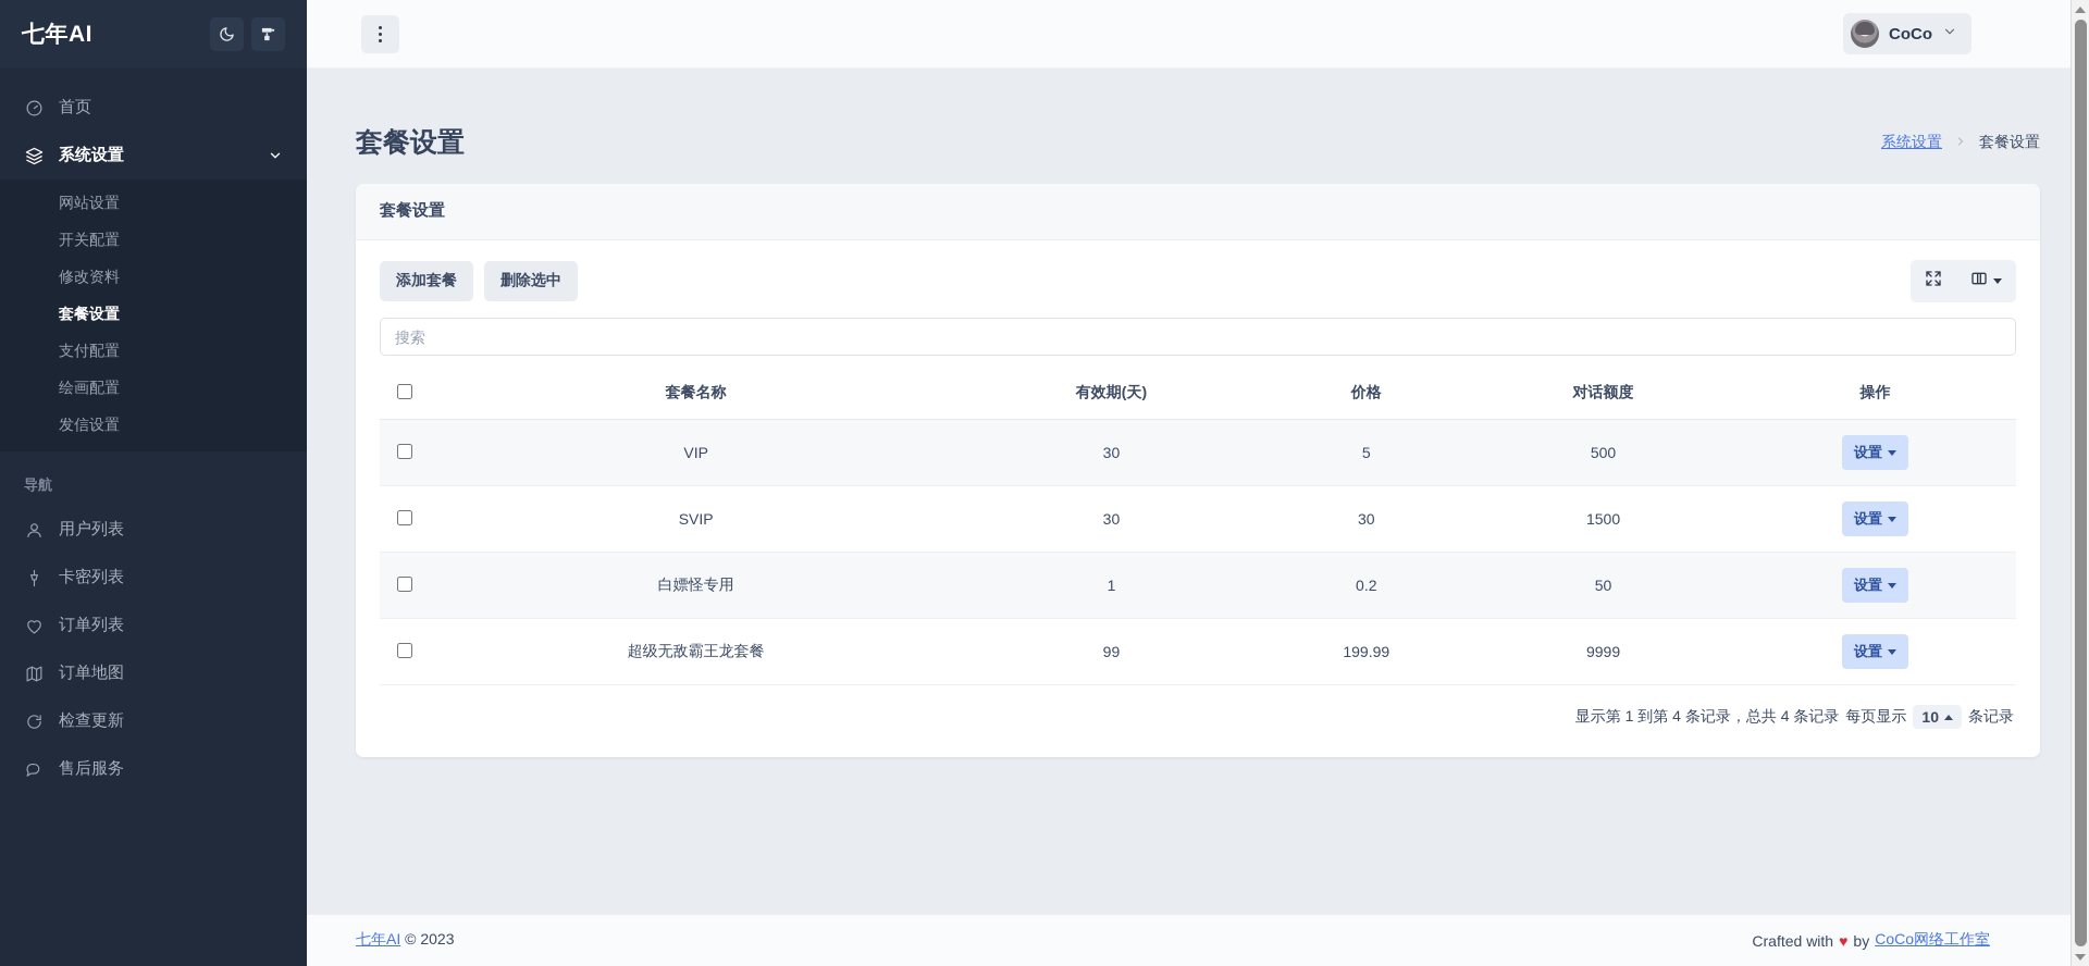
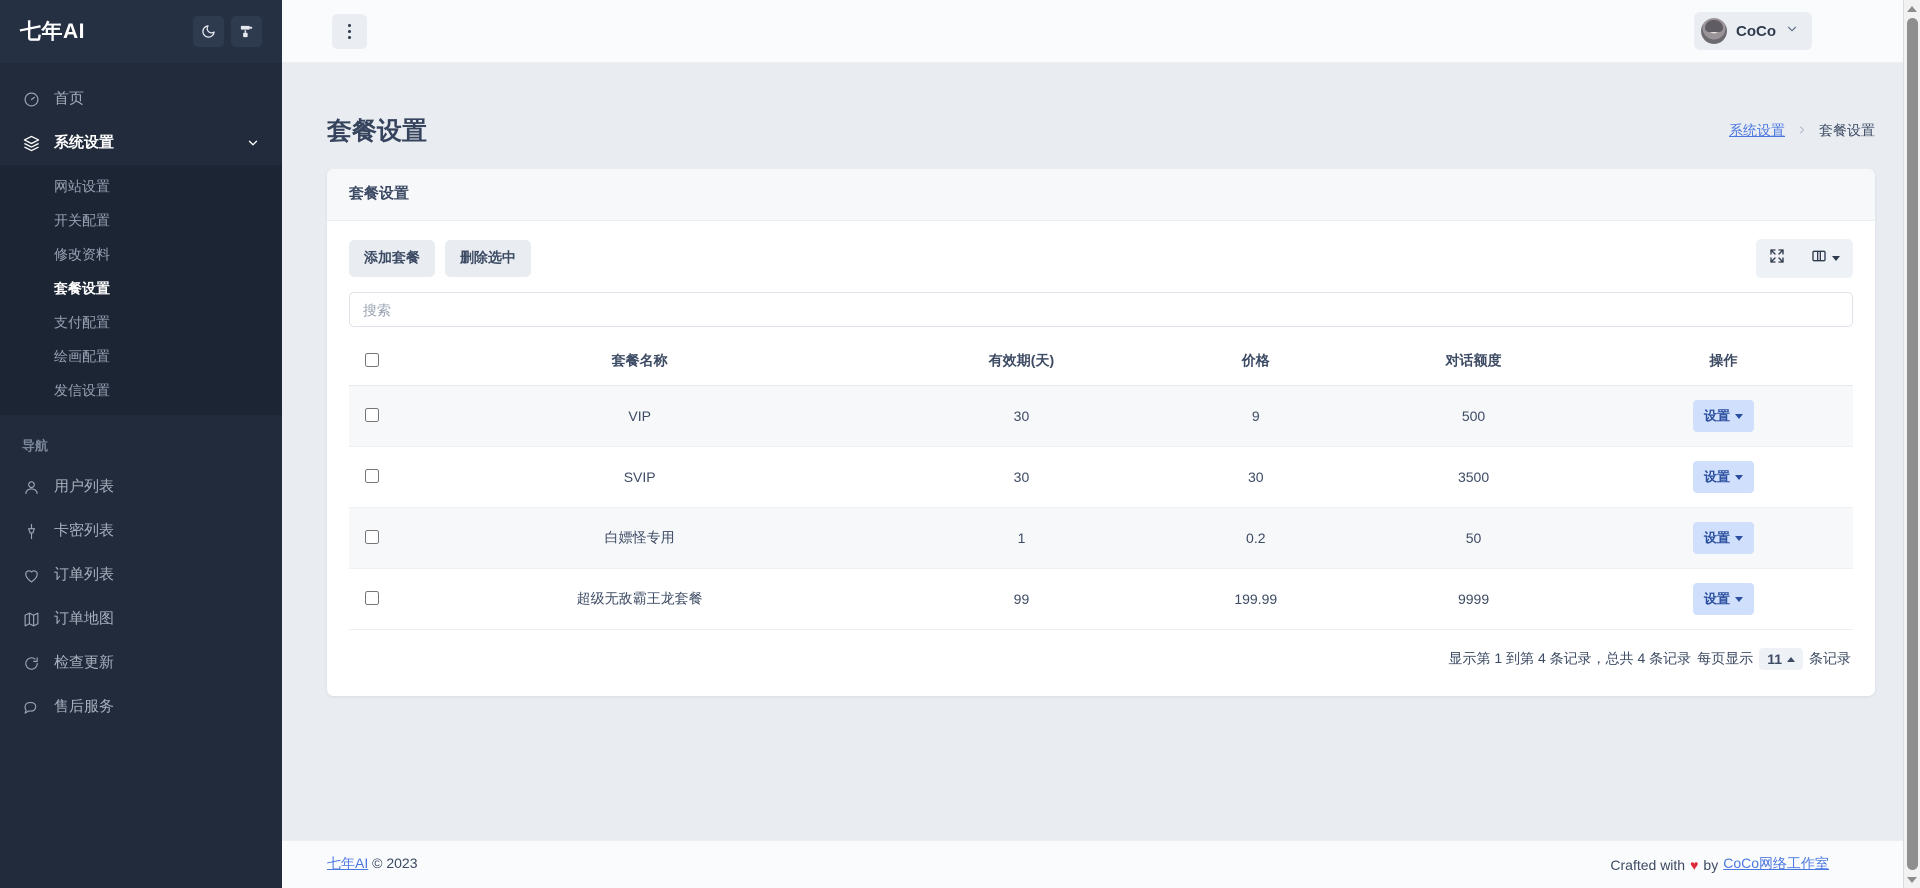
  七年AI
  首页
  系统设置
  网站设置
  开关配置
  修改资料
  套餐设置
  支付配置
  绘画配置
  发信设置
  导航
  用户列表
  卡密列表
  订单列表
  订单地图
  检查更新
  售后服务
  CoCo
  套餐设置
  系统设置
  套餐设置
  套餐设置
  添加套餐
  删除选中
  搜索
  	套餐名称	有效期(天)	价格	对话额度	操作
- 	VIP	30	5	500	设置
+ 	VIP	30	9	500	设置
- 	SVIP	30	30	1500	设置
+ 	SVIP	30	30	3500	设置
  	白嫖怪专用	1	0.2	50	设置
  	超级无敌霸王龙套餐	99	199.99	9999	设置
  显示第 1 到第 4 条记录，总共 4 条记录
  每页显示
- 10
+ 11
  条记录
  七年AI © 2023
  Crafted with
  ♥
  by
  CoCo网络工作室
